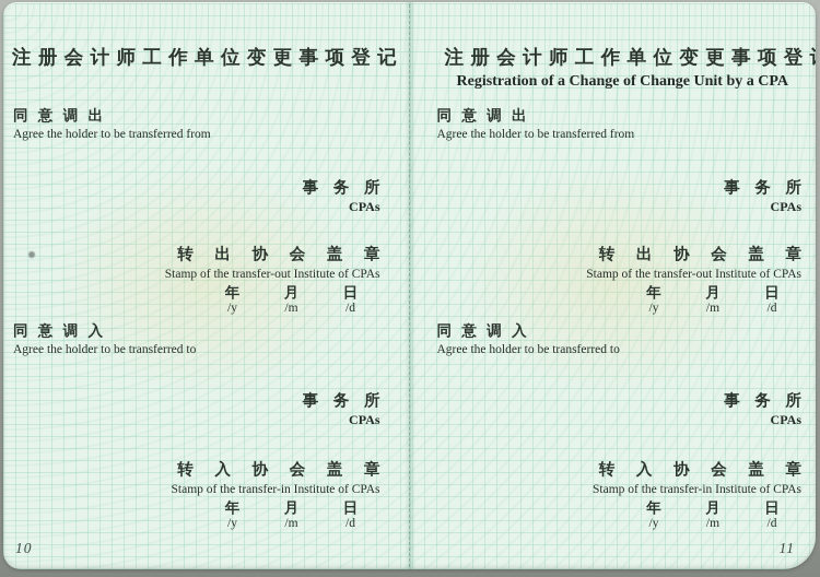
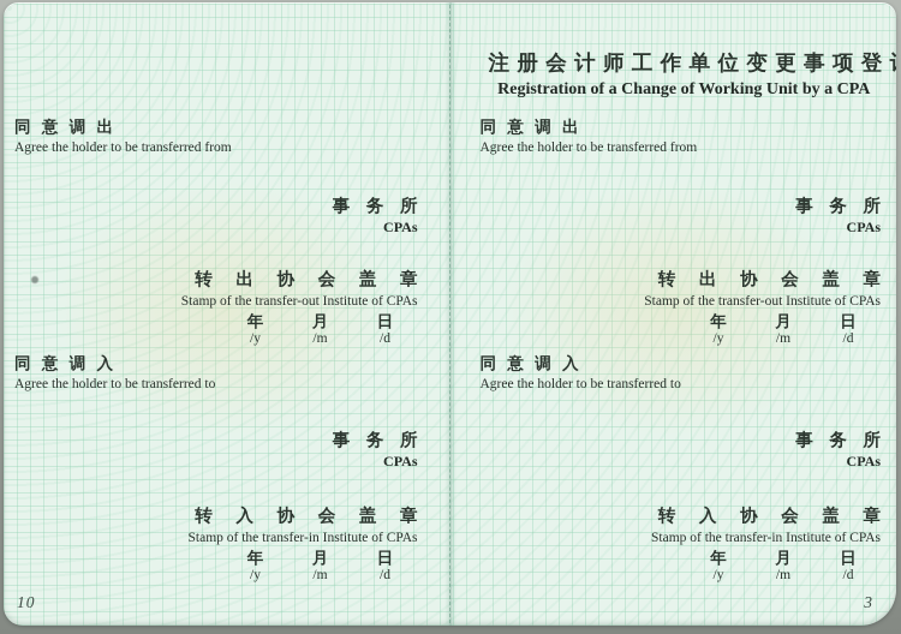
- 注 册 会 计 师 工 作 单 位 变 更 事 项 登 记
  同 意 调 出
  Agree the holder to be transferred from
  事 务 所
  CPAs
  转 出 协 会 盖 章
  Stamp of the transfer-out Institute of CPAs
  年
  /y
  月
  /m
  日
  /d
  同 意 调 入
  Agree the holder to be transferred to
  事 务 所
  CPAs
  转 入 协 会 盖 章
  Stamp of the transfer-in Institute of CPAs
  年
  /y
  月
  /m
  日
  /d
  10
  注 册 会 计 师 工 作 单 位 变 更 事 项 登
- Registration of a Change of Change Unit by a CPA
+ Registration of a Change of Working Unit by a CPA
  同 意 调 出
  Agree the holder to be transferred from
  事 务 所
  CPAs
  转 出 协 会 盖 章
  Stamp of the transfer-out Institute of CPAs
  年
  /y
  月
  /m
  日
  /d
  同 意 调 入
  Agree the holder to be transferred to
  事 务 所
  CPAs
  转 入 协 会 盖 章
  Stamp of the transfer-in Institute of CPAs
  年
  /y
  月
  /m
  日
  /d
- 11
+ 3
